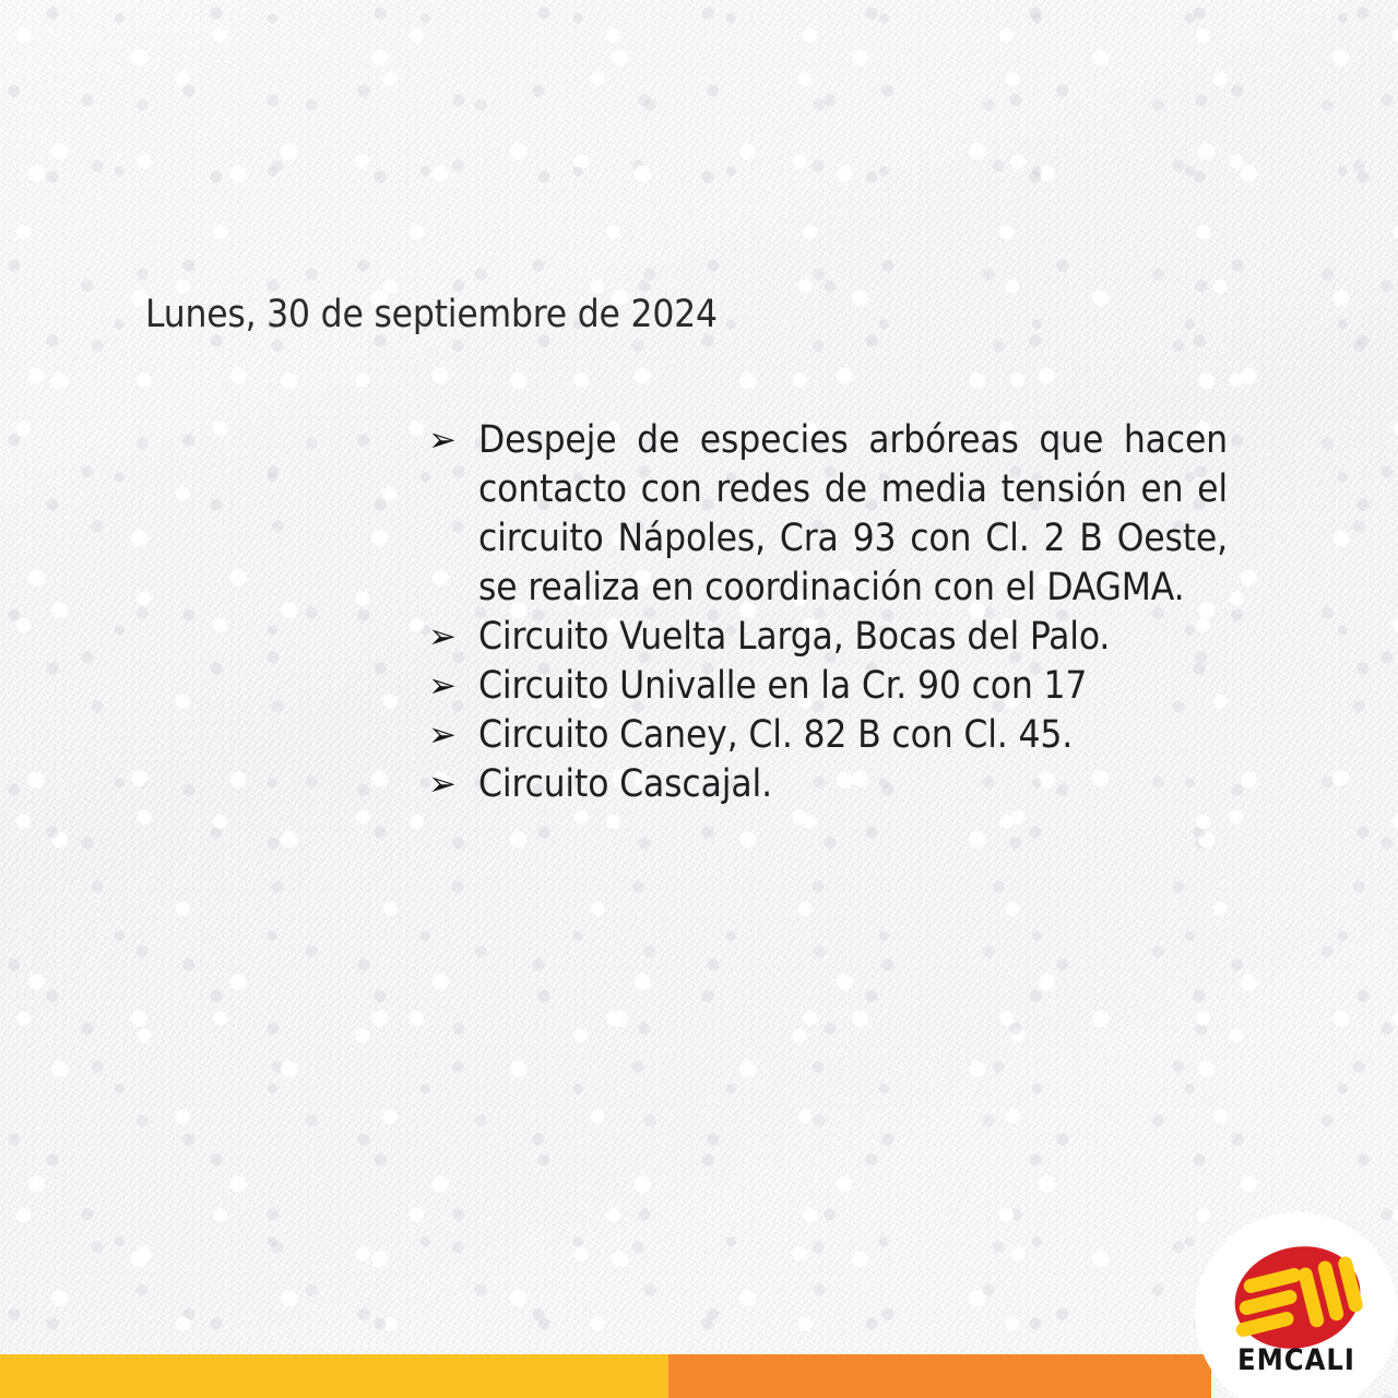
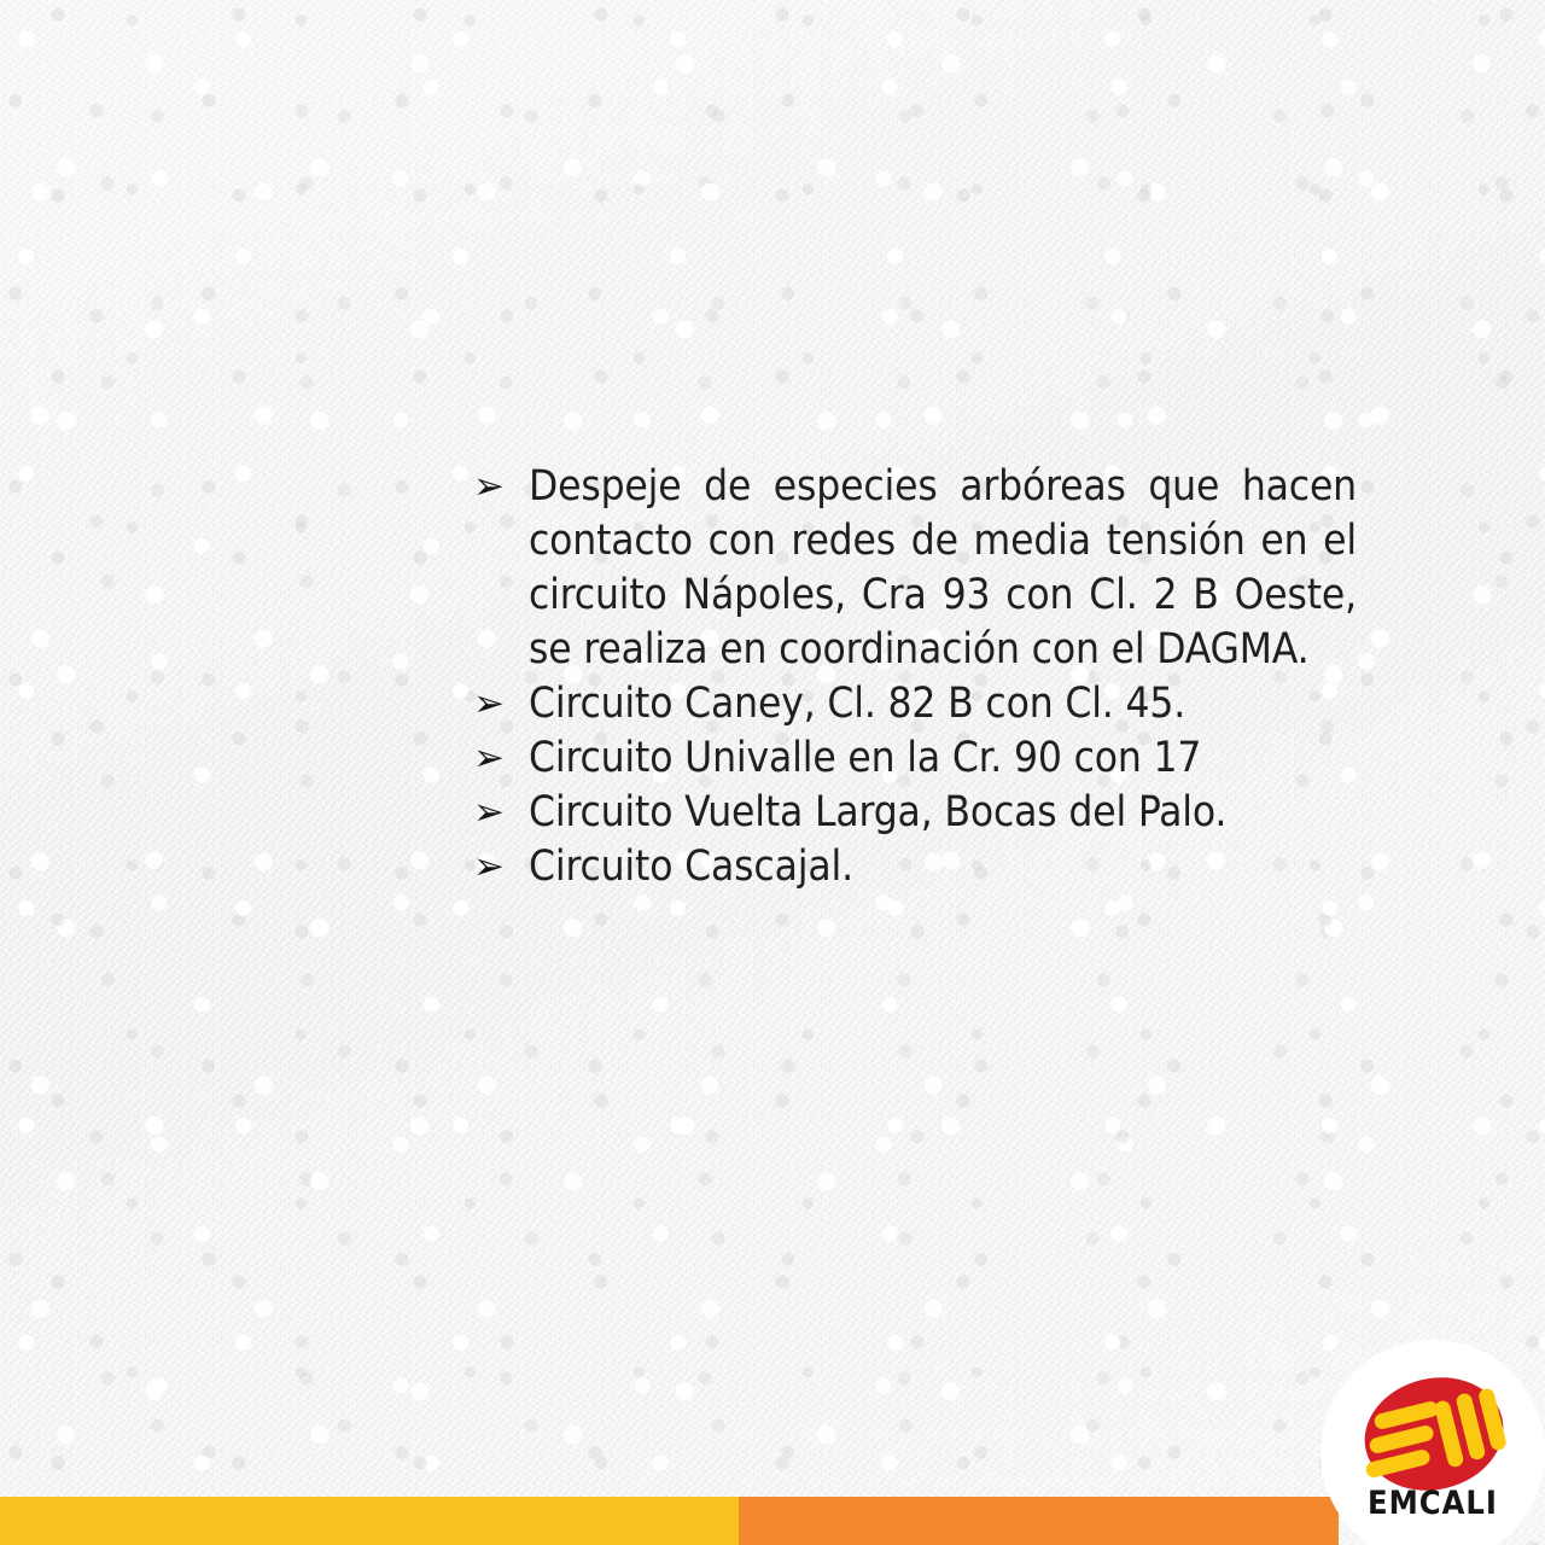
- Lunes, 30 de septiembre de 2024
  ➢
  Despeje de especies arbóreas que hacen contacto con redes de media tensión en el circuito Nápoles, Cra 93 con Cl. 2 B Oeste, se realiza en coordinación con el DAGMA.
  ➢
- Circuito Vuelta Larga, Bocas del Palo.
+ Circuito Caney, Cl. 82 B con Cl. 45.
  ➢
  Circuito Univalle en la Cr. 90 con 17
  ➢
- Circuito Caney, Cl. 82 B con Cl. 45.
+ Circuito Vuelta Larga, Bocas del Palo.
  ➢
  Circuito Cascajal.
  EMCALI
